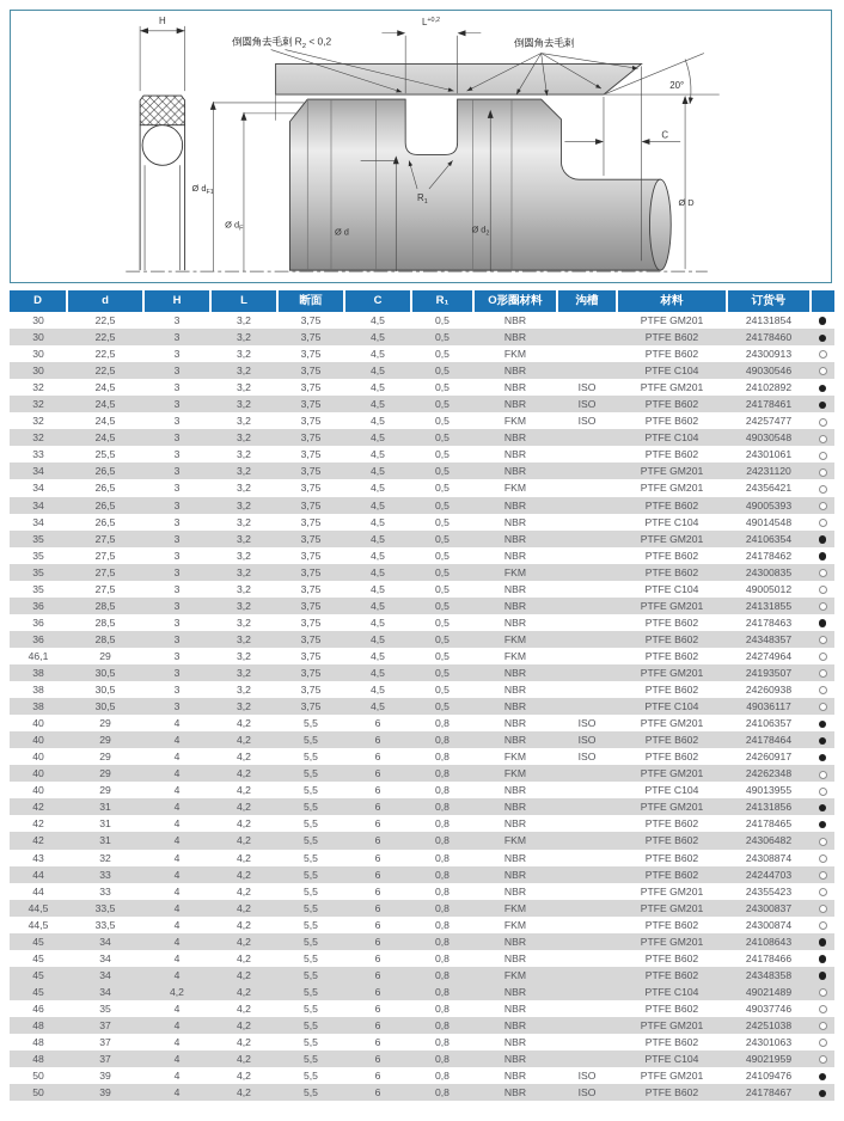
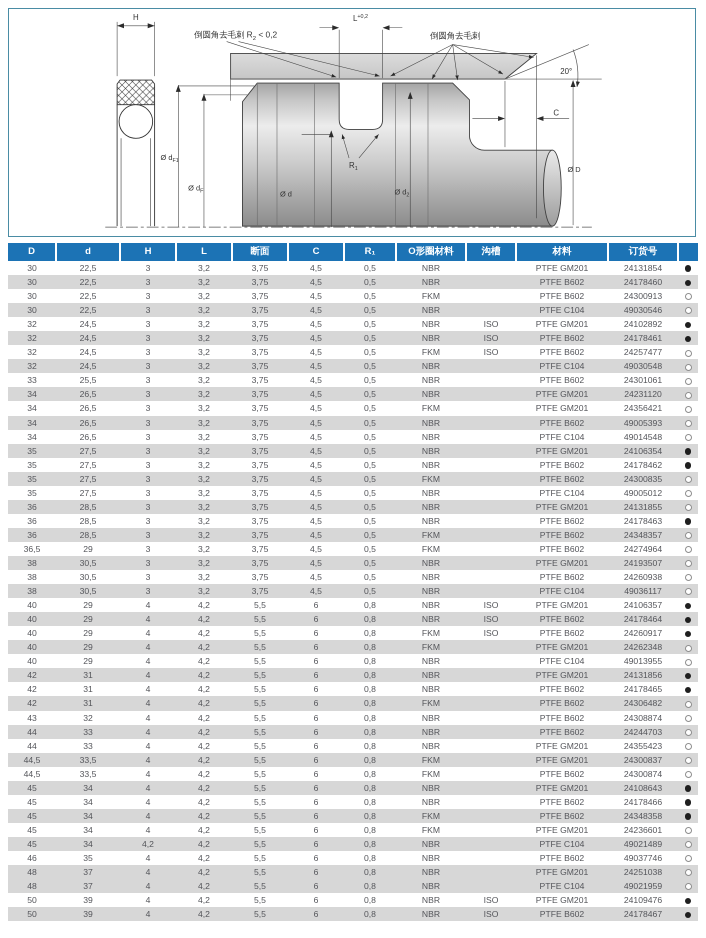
  20°
  H
  倒圆角去毛刺 R < 0,2
  倒圆角去毛刺
  C
  Ø d
  Ø D
  D	d	H	L	断面	C	R₁	O形圈材料	沟槽	材料	订货号
  30	22,5	3	3,2	3,75	4,5	0,5	NBR		PTFE GM201	24131854
  30	22,5	3	3,2	3,75	4,5	0,5	NBR		PTFE B602	24178460
  30	22,5	3	3,2	3,75	4,5	0,5	FKM		PTFE B602	24300913
  30	22,5	3	3,2	3,75	4,5	0,5	NBR		PTFE C104	49030546
  32	24,5	3	3,2	3,75	4,5	0,5	NBR	ISO	PTFE GM201	24102892
  32	24,5	3	3,2	3,75	4,5	0,5	NBR	ISO	PTFE B602	24178461
  32	24,5	3	3,2	3,75	4,5	0,5	FKM	ISO	PTFE B602	24257477
  32	24,5	3	3,2	3,75	4,5	0,5	NBR		PTFE C104	49030548
  33	25,5	3	3,2	3,75	4,5	0,5	NBR		PTFE B602	24301061
  34	26,5	3	3,2	3,75	4,5	0,5	NBR		PTFE GM201	24231120
  34	26,5	3	3,2	3,75	4,5	0,5	FKM		PTFE GM201	24356421
  34	26,5	3	3,2	3,75	4,5	0,5	NBR		PTFE B602	49005393
  34	26,5	3	3,2	3,75	4,5	0,5	NBR		PTFE C104	49014548
  35	27,5	3	3,2	3,75	4,5	0,5	NBR		PTFE GM201	24106354
  35	27,5	3	3,2	3,75	4,5	0,5	NBR		PTFE B602	24178462
  35	27,5	3	3,2	3,75	4,5	0,5	FKM		PTFE B602	24300835
  35	27,5	3	3,2	3,75	4,5	0,5	NBR		PTFE C104	49005012
  36	28,5	3	3,2	3,75	4,5	0,5	NBR		PTFE GM201	24131855
  36	28,5	3	3,2	3,75	4,5	0,5	NBR		PTFE B602	24178463
  36	28,5	3	3,2	3,75	4,5	0,5	FKM		PTFE B602	24348357
- 46,1	29	3	3,2	3,75	4,5	0,5	FKM		PTFE B602	24274964
+ 36,5	29	3	3,2	3,75	4,5	0,5	FKM		PTFE B602	24274964
  38	30,5	3	3,2	3,75	4,5	0,5	NBR		PTFE GM201	24193507
  38	30,5	3	3,2	3,75	4,5	0,5	NBR		PTFE B602	24260938
  38	30,5	3	3,2	3,75	4,5	0,5	NBR		PTFE C104	49036117
  40	29	4	4,2	5,5	6	0,8	NBR	ISO	PTFE GM201	24106357
  40	29	4	4,2	5,5	6	0,8	NBR	ISO	PTFE B602	24178464
  40	29	4	4,2	5,5	6	0,8	FKM	ISO	PTFE B602	24260917
  40	29	4	4,2	5,5	6	0,8	FKM		PTFE GM201	24262348
  40	29	4	4,2	5,5	6	0,8	NBR		PTFE C104	49013955
  42	31	4	4,2	5,5	6	0,8	NBR		PTFE GM201	24131856
  42	31	4	4,2	5,5	6	0,8	NBR		PTFE B602	24178465
  42	31	4	4,2	5,5	6	0,8	FKM		PTFE B602	24306482
  43	32	4	4,2	5,5	6	0,8	NBR		PTFE B602	24308874
  44	33	4	4,2	5,5	6	0,8	NBR		PTFE B602	24244703
  44	33	4	4,2	5,5	6	0,8	NBR		PTFE GM201	24355423
  44,5	33,5	4	4,2	5,5	6	0,8	FKM		PTFE GM201	24300837
  44,5	33,5	4	4,2	5,5	6	0,8	FKM		PTFE B602	24300874
  45	34	4	4,2	5,5	6	0,8	NBR		PTFE GM201	24108643
  45	34	4	4,2	5,5	6	0,8	NBR		PTFE B602	24178466
  45	34	4	4,2	5,5	6	0,8	FKM		PTFE B602	24348358
+ 45	34	4	4,2	5,5	6	0,8	FKM		PTFE GM201	24236601
  45	34	4,2	4,2	5,5	6	0,8	NBR		PTFE C104	49021489
  46	35	4	4,2	5,5	6	0,8	NBR		PTFE B602	49037746
  48	37	4	4,2	5,5	6	0,8	NBR		PTFE GM201	24251038
- 48	37	4	4,2	5,5	6	0,8	NBR		PTFE B602	24301063
  48	37	4	4,2	5,5	6	0,8	NBR		PTFE C104	49021959
  50	39	4	4,2	5,5	6	0,8	NBR	ISO	PTFE GM201	24109476
  50	39	4	4,2	5,5	6	0,8	NBR	ISO	PTFE B602	24178467
